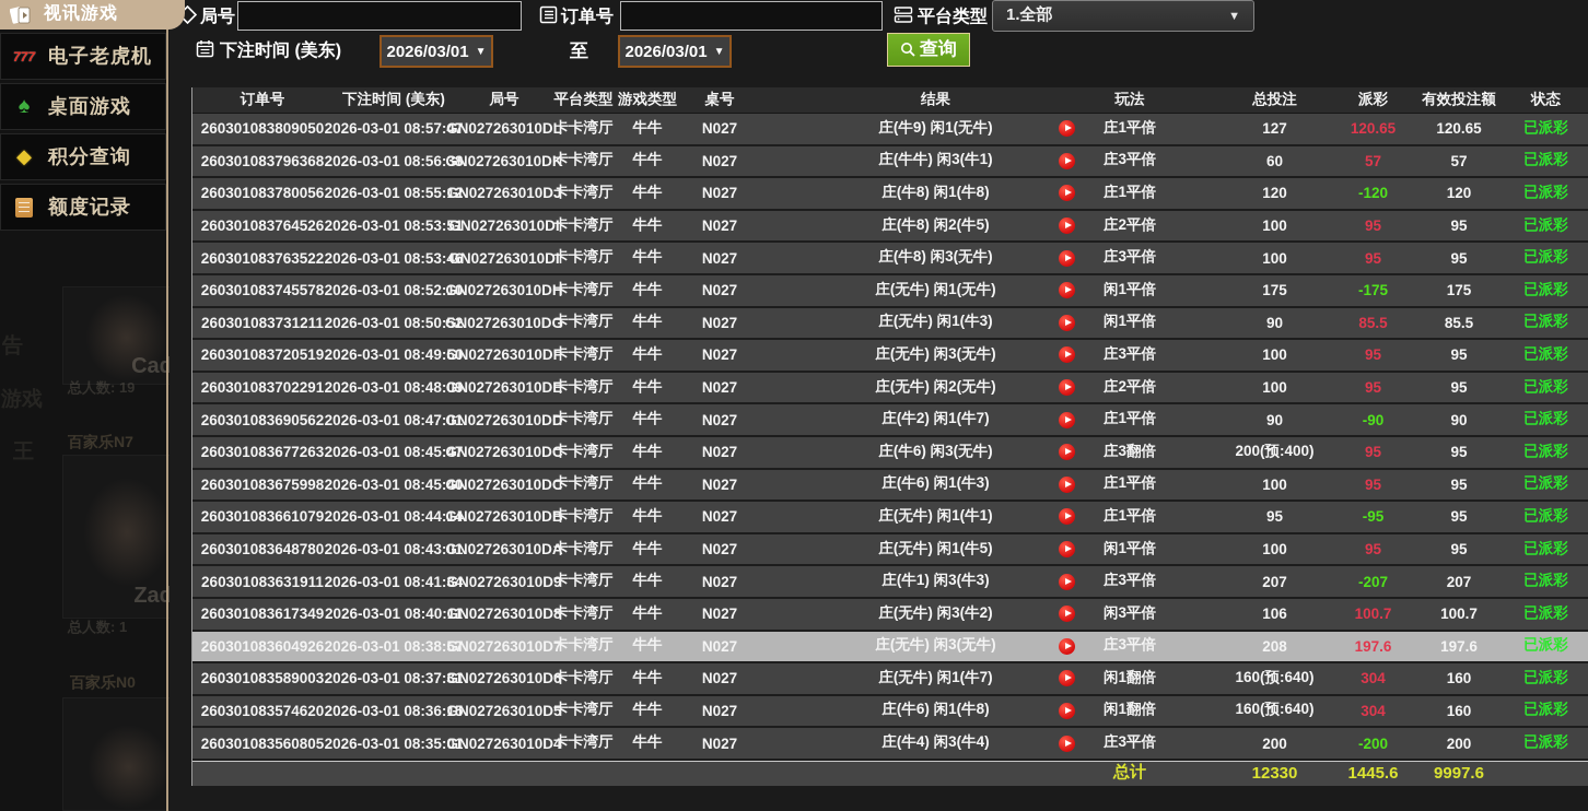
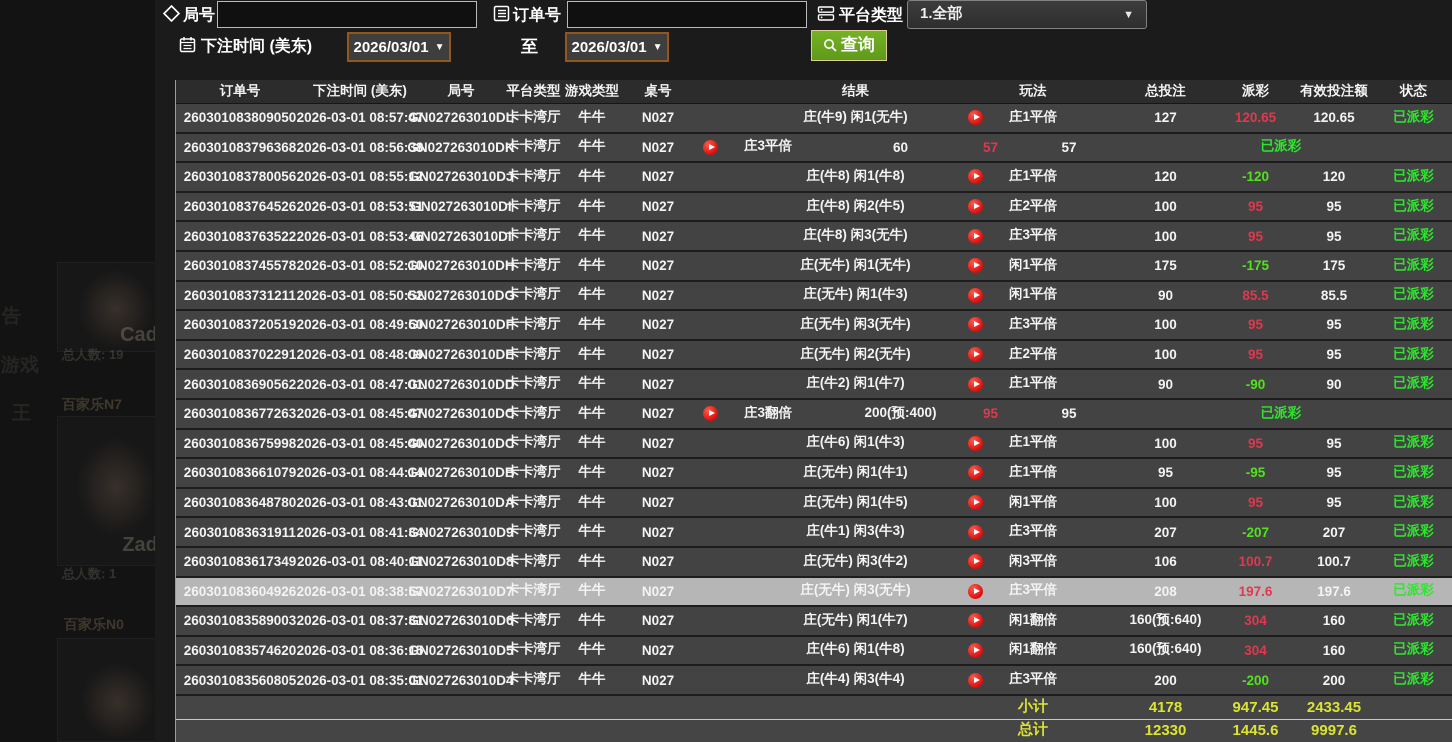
  Cad
  总人数: 19
  百家乐N7
  Zad
  总人数: 1
  百家乐N0
- 视讯游戏
- 777
- 电子老虎机
- ♠
- 桌面游戏
- ◆
- 积分查询
- 额度记录
  局号
  订单号
  平台类型
  1.全部
  ▼
  下注时间 (美东)
  2026/03/01
  ▼
  至
  2026/03/01
  ▼
  查询
  订单号
  下注时间 (美东)
  局号
  平台类型
  游戏类型
  桌号
  结果
  玩法
  总投注
  派彩
  有效投注额
  状态
  260301083809050
  2026-03-01 08:57:4
  GN027263010D
  卡卡湾厅
  牛牛
  N027
  庄(牛9) 闲1(无牛)
  庄1平倍
  127
  120.65
  120.65
  已派彩
  260301083796368
  2026-03-01 08:56:3
  GN027263010D
  卡卡湾厅
  牛牛
  N027
- 庄(牛牛) 闲3(牛1)
  庄3平倍
  60
  57
  57
  已派彩
  260301083780056
  2026-03-01 08:55:1
  GN027263010D
  卡卡湾厅
  牛牛
  N027
  庄(牛8) 闲1(牛8)
  庄1平倍
  120
  -120
  120
  已派彩
  260301083764526
  2026-03-01 08:53:5
  GN027263010D
  卡卡湾厅
  牛牛
  N027
  庄(牛8) 闲2(牛5)
  庄2平倍
  100
  95
  95
  已派彩
  260301083763522
  2026-03-01 08:53:4
  GN027263010D
  卡卡湾厅
  牛牛
  N027
  庄(牛8) 闲3(无牛)
  庄3平倍
  100
  95
  95
  已派彩
  260301083745578
  2026-03-01 08:52:1
  GN027263010D
  卡卡湾厅
  牛牛
  N027
  庄(无牛) 闲1(无牛)
  闲1平倍
  175
  -175
  175
  已派彩
  260301083731211
  2026-03-01 08:50:5
  GN027263010D
  卡卡湾厅
  牛牛
  N027
  庄(无牛) 闲1(牛3)
  闲1平倍
  90
  85.5
  85.5
  已派彩
  260301083720519
  2026-03-01 08:49:5
  GN027263010D
  卡卡湾厅
  牛牛
  N027
  庄(无牛) 闲3(无牛)
  庄3平倍
  100
  95
  95
  已派彩
  260301083702291
  2026-03-01 08:48:0
  GN027263010D
  卡卡湾厅
  牛牛
  N027
  庄(无牛) 闲2(无牛)
  庄2平倍
  100
  95
  95
  已派彩
  260301083690562
  2026-03-01 08:47:0
  GN027263010D
  卡卡湾厅
  牛牛
  N027
  庄(牛2) 闲1(牛7)
  庄1平倍
  90
  -90
  90
  已派彩
  260301083677263
  2026-03-01 08:45:4
  GN027263010D
  卡卡湾厅
  牛牛
  N027
- 庄(牛6) 闲3(无牛)
  庄3翻倍
  200(预:400)
  95
  95
  已派彩
  260301083675998
  2026-03-01 08:45:4
  GN027263010D
  卡卡湾厅
  牛牛
  N027
  庄(牛6) 闲1(牛3)
  庄1平倍
  100
  95
  95
  已派彩
  260301083661079
  2026-03-01 08:44:1
  GN027263010D
  卡卡湾厅
  牛牛
  N027
  庄(无牛) 闲1(牛1)
  庄1平倍
  95
  -95
  95
  已派彩
  260301083648780
  2026-03-01 08:43:0
  GN027263010D
  卡卡湾厅
  牛牛
  N027
  庄(无牛) 闲1(牛5)
  闲1平倍
  100
  95
  95
  已派彩
  260301083631911
  2026-03-01 08:41:3
  GN027263010D
  卡卡湾厅
  牛牛
  N027
  庄(牛1) 闲3(牛3)
  庄3平倍
  207
  -207
  207
  已派彩
  260301083617349
  2026-03-01 08:40:1
  GN027263010D
  卡卡湾厅
  牛牛
  N027
  庄(无牛) 闲3(牛2)
  闲3平倍
  106
  100.7
  100.7
  已派彩
  260301083604926
  2026-03-01 08:38:5
  GN027263010D
  卡卡湾厅
  牛牛
  N027
  庄(无牛) 闲3(无牛)
  庄3平倍
  208
  197.6
  197.6
  已派彩
  260301083589003
  2026-03-01 08:37:3
  GN027263010D
  卡卡湾厅
  牛牛
  N027
  庄(无牛) 闲1(牛7)
  闲1翻倍
  160(预:640)
  304
  160
  已派彩
  260301083574620
  2026-03-01 08:36:1
  GN027263010D
  卡卡湾厅
  牛牛
  N027
  庄(牛6) 闲1(牛8)
  闲1翻倍
  160(预:640)
  304
  160
  已派彩
  260301083560805
  2026-03-01 08:35:0
  GN027263010D
  卡卡湾厅
  牛牛
  N027
  庄(牛4) 闲3(牛4)
  庄3平倍
  200
  -200
  200
  已派彩
+ 小计
+ 4178
+ 947.45
+ 2433.45
  总计
  12330
  1445.6
  9997.6
